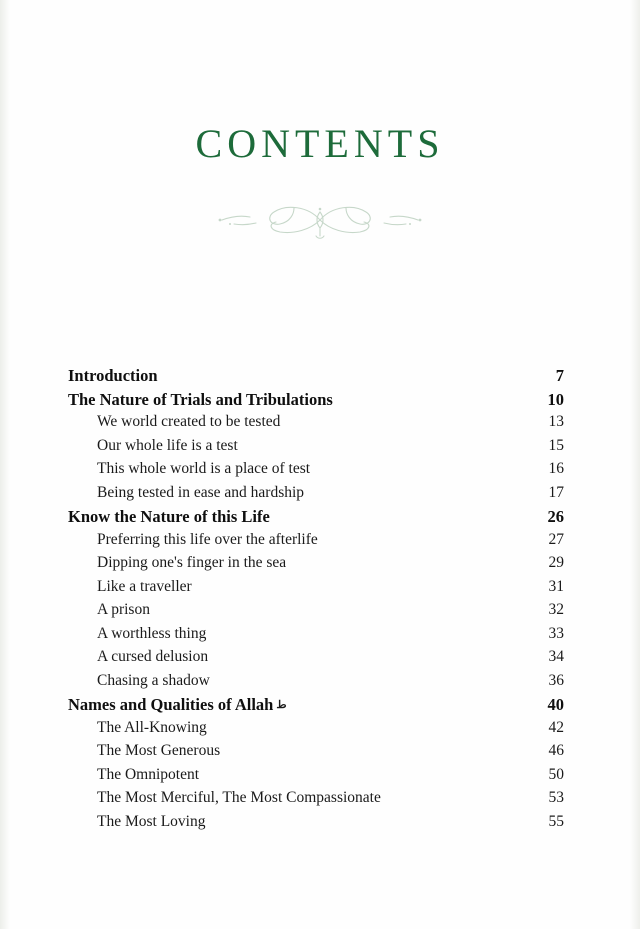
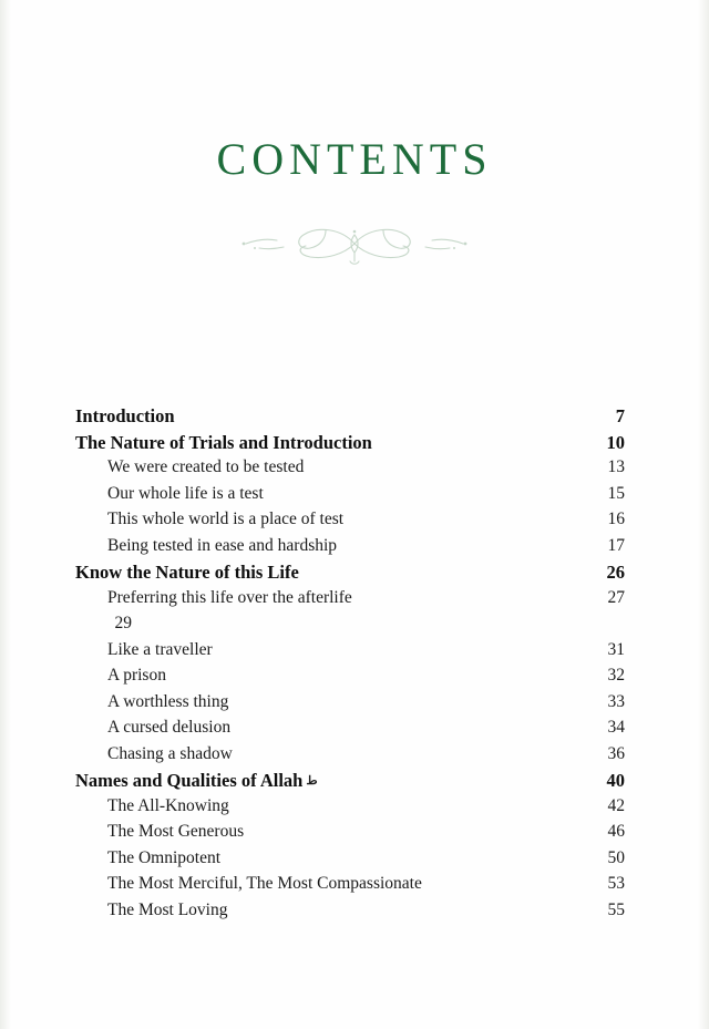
  CONTENTS
  Introduction
  7
- The Nature of Trials and Tribulations
+ The Nature of Trials and Introduction
  10
- We world created to be tested
+ We were created to be tested
  13
  Our whole life is a test
  15
  This whole world is a place of test
  16
  Being tested in ease and hardship
  17
  Know the Nature of this Life
  26
  Preferring this life over the afterlife
  27
- Dipping one's finger in the sea
  29
  Like a traveller
  31
  A prison
  32
  A worthless thing
  33
  A cursed delusion
  34
  Chasing a shadow
  36
  Names and Qualities of Allah ط
  40
  The All-Knowing
  42
  The Most Generous
  46
  The Omnipotent
  50
  The Most Merciful, The Most Compassionate
  53
  The Most Loving
  55
